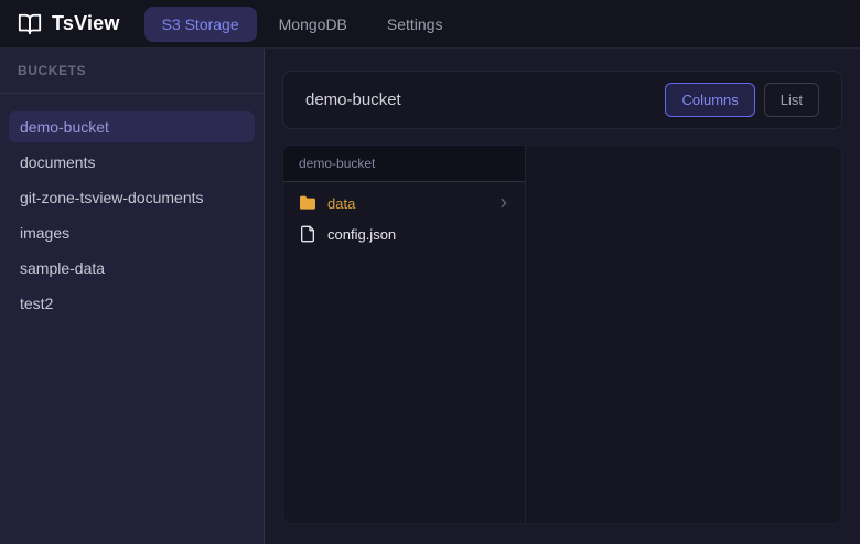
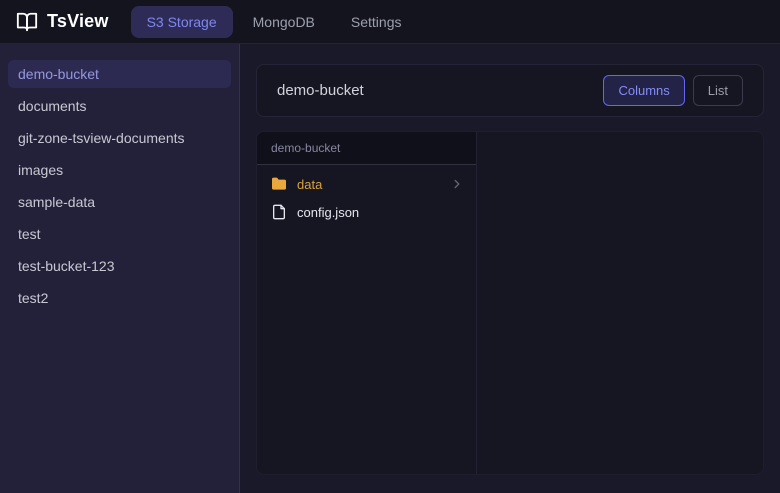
  TsView
  S3 Storage
  MongoDB
  Settings
- BUCKETS
  demo-bucket
  documents
  git-zone-tsview-documents
  images
  sample-data
+ test
+ test-bucket-123
  test2
  demo-bucket
  Columns
  List
  demo-bucket
  data
  config.json
